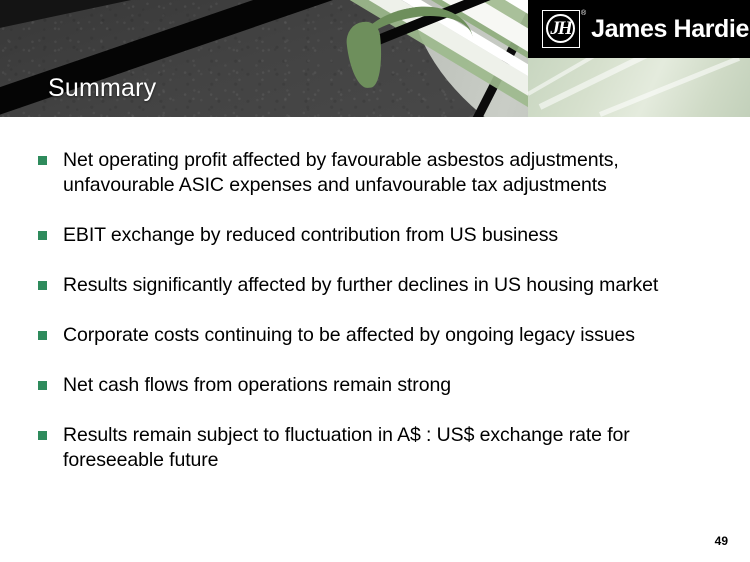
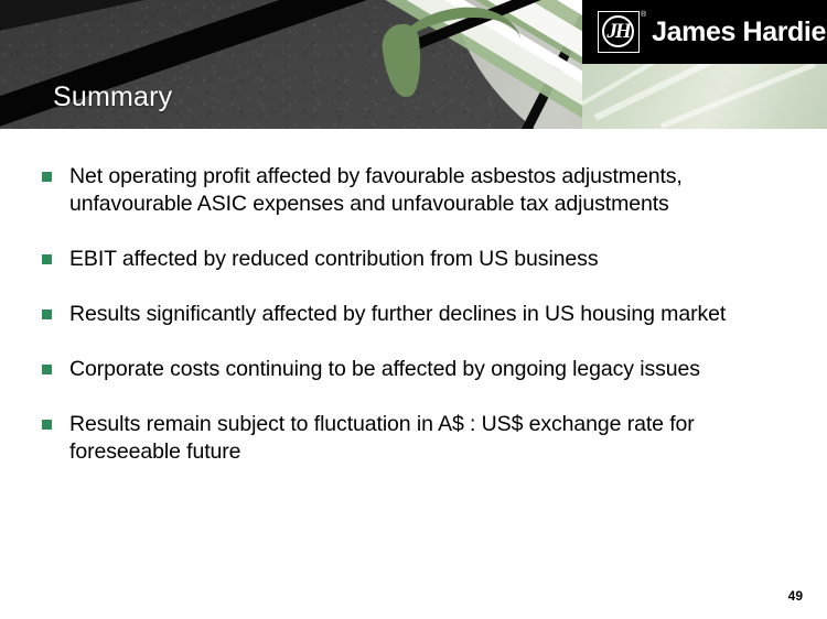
  JH
  James Hardie
  Summary
  Net operating profit affected by favourable asbestos adjustments, unfavourable ASIC expenses and unfavourable tax adjustments
- EBIT exchange by reduced contribution from US business
+ EBIT affected by reduced contribution from US business
  Results significantly affected by further declines in US housing market
  Corporate costs continuing to be affected by ongoing legacy issues
- Net cash flows from operations remain strong
  Results remain subject to fluctuation in A$ : US$ exchange rate for foreseeable future
  49
